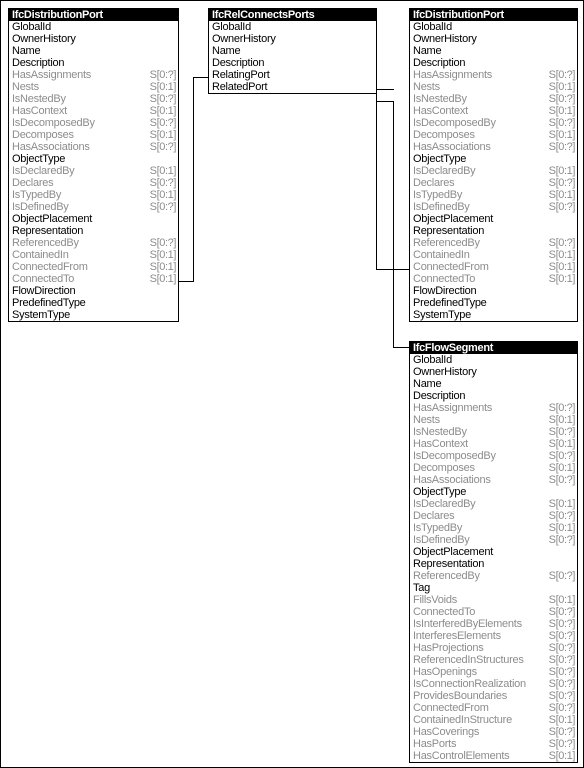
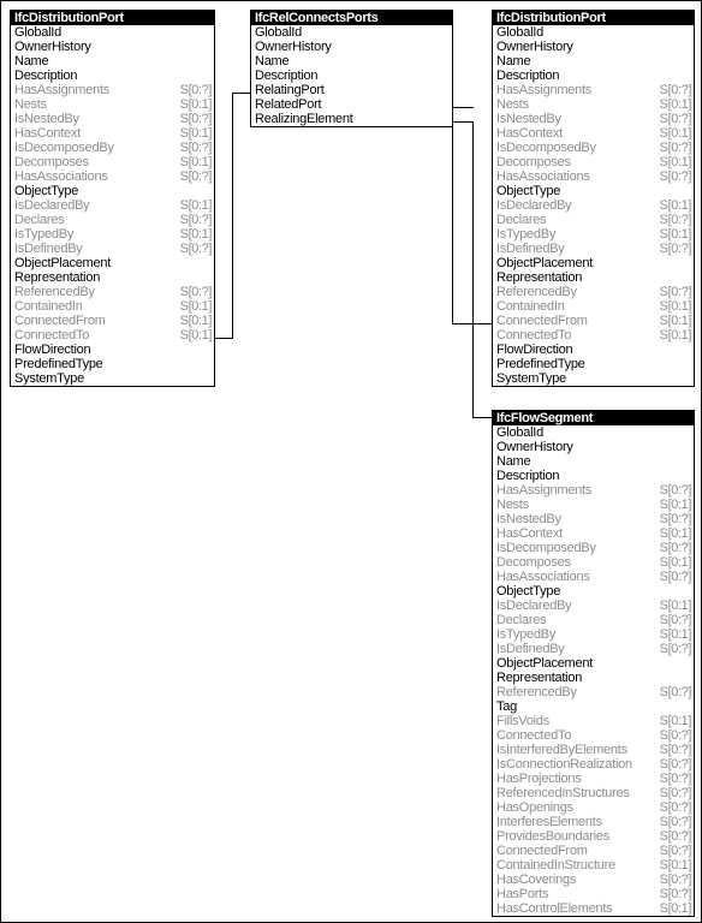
  IfcDistributionPort
  GlobalId
  OwnerHistory
  Name
  Description
  HasAssignments
  S[0:?]
  Nests
  S[0:1]
  IsNestedBy
  S[0:?]
  HasContext
  S[0:1]
  IsDecomposedBy
  S[0:?]
  Decomposes
  S[0:1]
  HasAssociations
  S[0:?]
  ObjectType
  IsDeclaredBy
  S[0:1]
  Declares
  S[0:?]
  IsTypedBy
  S[0:1]
  IsDefinedBy
  S[0:?]
  ObjectPlacement
  Representation
  ReferencedBy
  S[0:?]
  ContainedIn
  S[0:1]
  ConnectedFrom
  S[0:1]
  ConnectedTo
  S[0:1]
  FlowDirection
  PredefinedType
  SystemType
  IfcRelConnectsPorts
  GlobalId
  OwnerHistory
  Name
  Description
  RelatingPort
  RelatedPort
+ RealizingElement
  IfcDistributionPort
  GlobalId
  OwnerHistory
  Name
  Description
  HasAssignments
  S[0:?]
  Nests
  S[0:1]
  IsNestedBy
  S[0:?]
  HasContext
  S[0:1]
  IsDecomposedBy
  S[0:?]
  Decomposes
  S[0:1]
  HasAssociations
  S[0:?]
  ObjectType
  IsDeclaredBy
  S[0:1]
  Declares
  S[0:?]
  IsTypedBy
  S[0:1]
  IsDefinedBy
  S[0:?]
  ObjectPlacement
  Representation
  ReferencedBy
  S[0:?]
  ContainedIn
  S[0:1]
  ConnectedFrom
  S[0:1]
  ConnectedTo
  S[0:1]
  FlowDirection
  PredefinedType
  SystemType
  IfcFlowSegment
  GlobalId
  OwnerHistory
  Name
  Description
  HasAssignments
  S[0:?]
  Nests
  S[0:1]
  IsNestedBy
  S[0:?]
  HasContext
  S[0:1]
  IsDecomposedBy
  S[0:?]
  Decomposes
  S[0:1]
  HasAssociations
  S[0:?]
  ObjectType
  IsDeclaredBy
  S[0:1]
  Declares
  S[0:?]
  IsTypedBy
  S[0:1]
  IsDefinedBy
  S[0:?]
  ObjectPlacement
  Representation
  ReferencedBy
  S[0:?]
  Tag
  FillsVoids
  S[0:1]
  ConnectedTo
  S[0:?]
  IsInterferedByElements
  S[0:?]
- InterferesElements
+ IsConnectionRealization
  S[0:?]
  HasProjections
  S[0:?]
  ReferencedInStructures
  S[0:?]
  HasOpenings
  S[0:?]
- IsConnectionRealization
+ InterferesElements
  S[0:?]
  ProvidesBoundaries
  S[0:?]
  ConnectedFrom
  S[0:?]
  ContainedInStructure
  S[0:1]
  HasCoverings
  S[0:?]
  HasPorts
  S[0:?]
  HasControlElements
  S[0:1]
